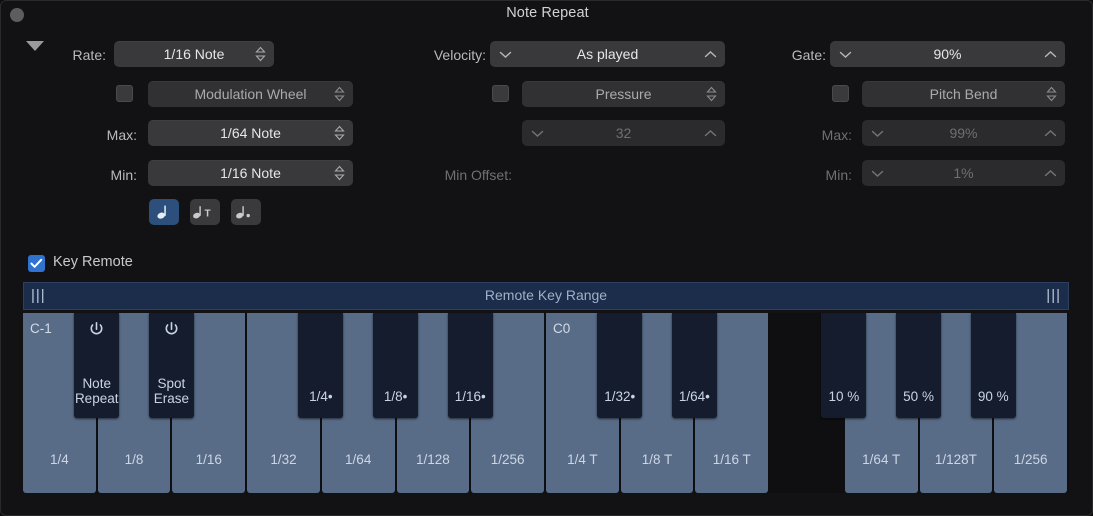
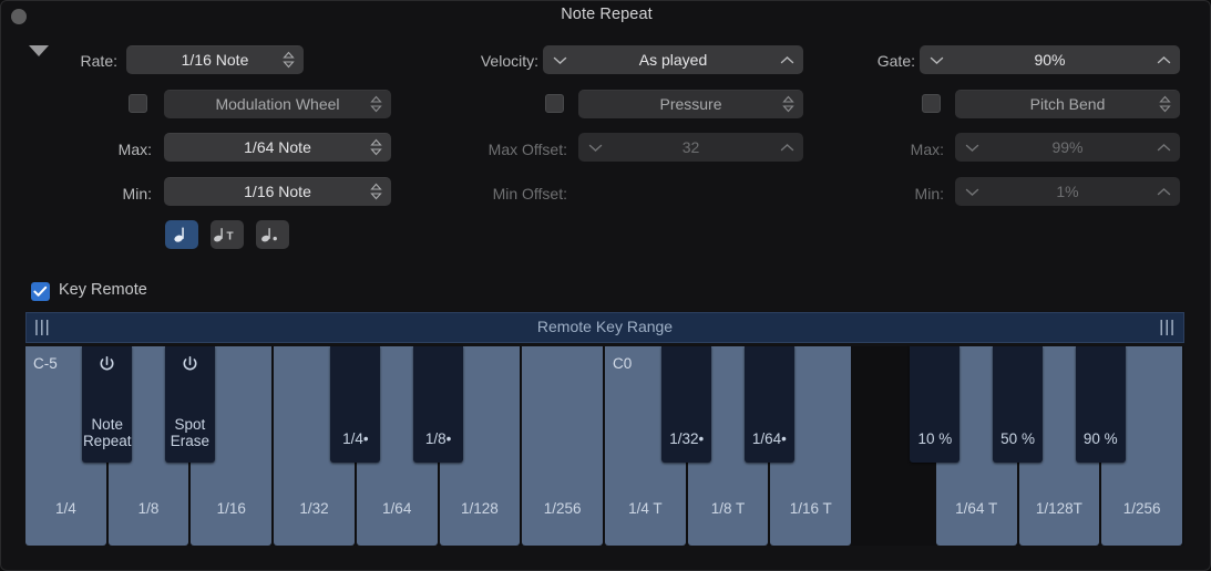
  Note Repeat
  Rate:
  1/16 Note
  Modulation Wheel
  Max:
  1/64 Note
  Min:
  1/16 Note
  T
  Velocity:
  As played
  Pressure
+ Max Offset:
  32
  Min Offset:
  Gate:
  90%
  Pitch Bend
  Max:
  99%
  Min:
  1%
  Key Remote
  |||
  Remote Key Range
  |||
- C-1
+ C-5
  1/4
  1/8
  1/16
  1/32
  1/64
  1/128
  1/256
  C0
  1/4 T
  1/8 T
  1/16 T
  1/64 T
  1/128T
  1/256
  Note
  Repeat
  Spot
  Erase
  1/4•
  1/8•
- 1/16•
  1/32•
  1/64•
  10 %
  50 %
  90 %
